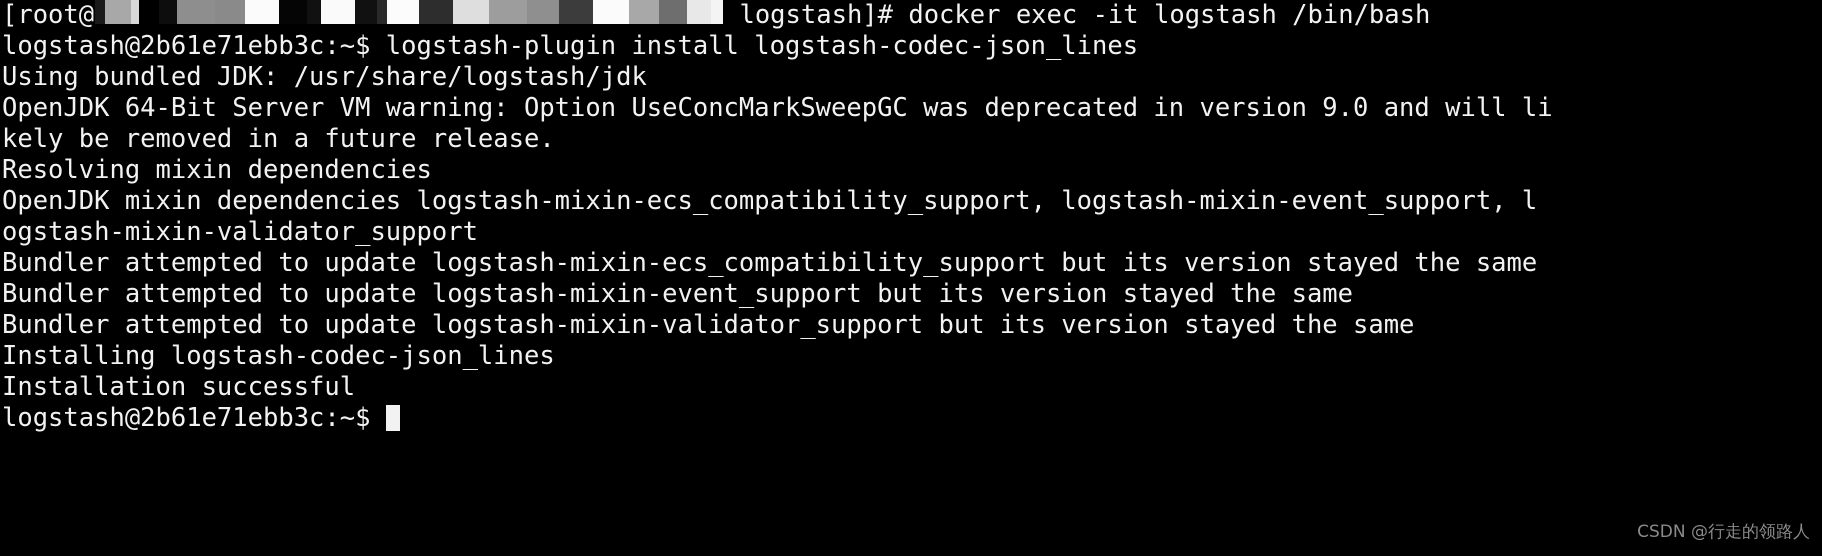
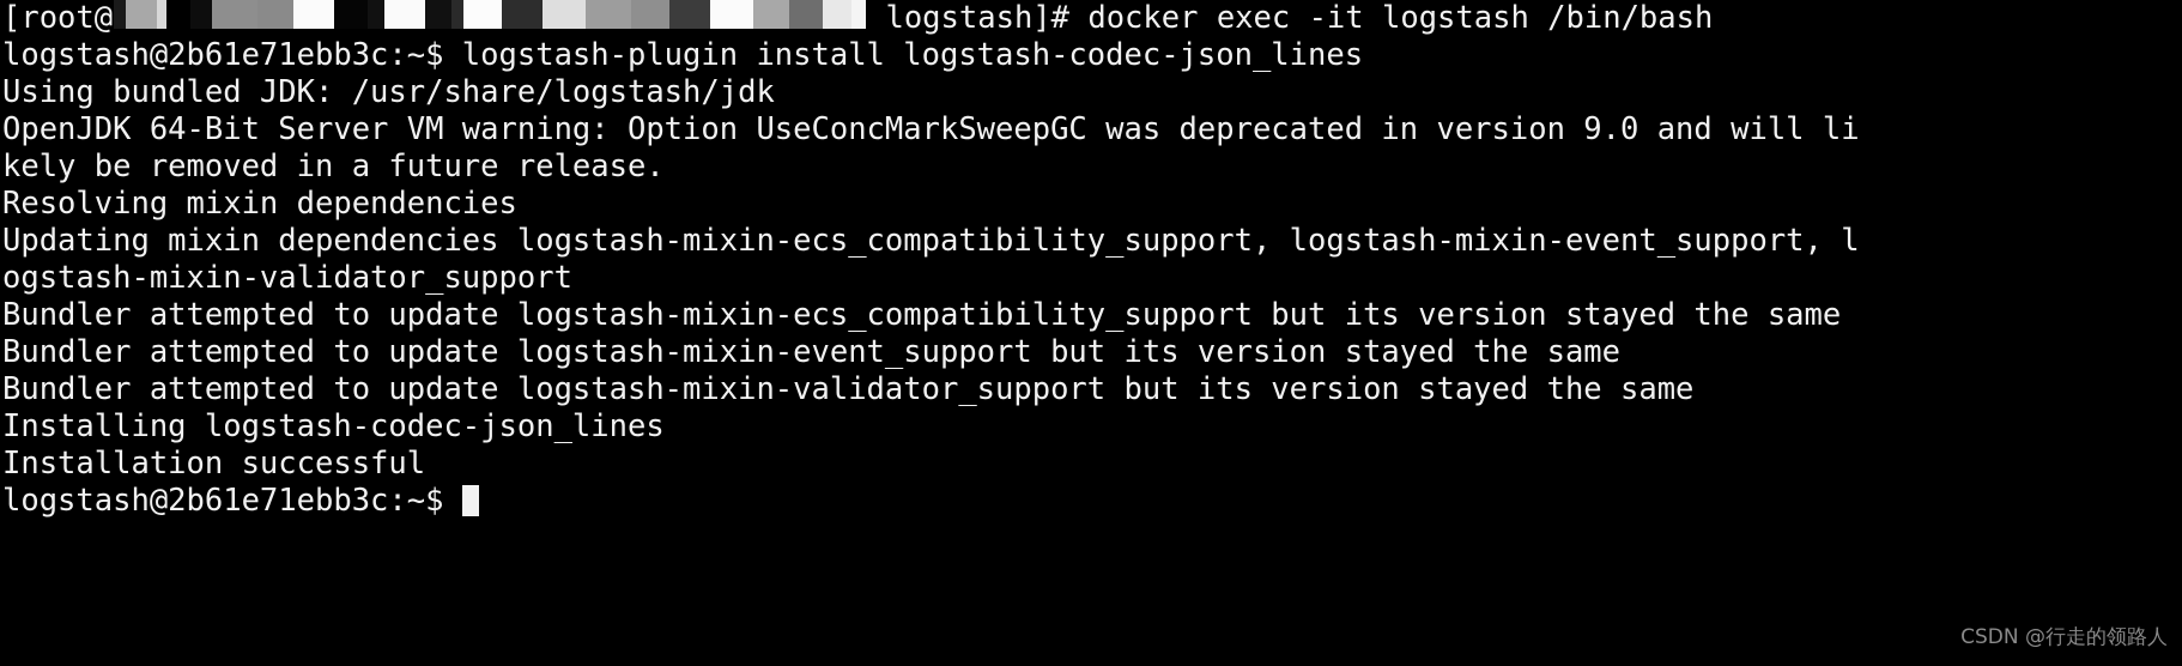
  [root@
  logstash]# docker exec -it logstash /bin/bash
  logstash@2b61e71ebb3c:~$ logstash-plugin install logstash-codec-json_lines
  Using bundled JDK: /usr/share/logstash/jdk
  OpenJDK 64-Bit Server VM warning: Option UseConcMarkSweepGC was deprecated in version 9.0 and will li
  kely be removed in a future release.
  Resolving mixin dependencies
- OpenJDK mixin dependencies logstash-mixin-ecs_compatibility_support, logstash-mixin-event_support, l
+ Updating mixin dependencies logstash-mixin-ecs_compatibility_support, logstash-mixin-event_support, l
  ogstash-mixin-validator_support
  Bundler attempted to update logstash-mixin-ecs_compatibility_support but its version stayed the same
  Bundler attempted to update logstash-mixin-event_support but its version stayed the same
  Bundler attempted to update logstash-mixin-validator_support but its version stayed the same
  Installing logstash-codec-json_lines
  Installation successful
  logstash@2b61e71ebb3c:~$
  CSDN @行走的领路人
